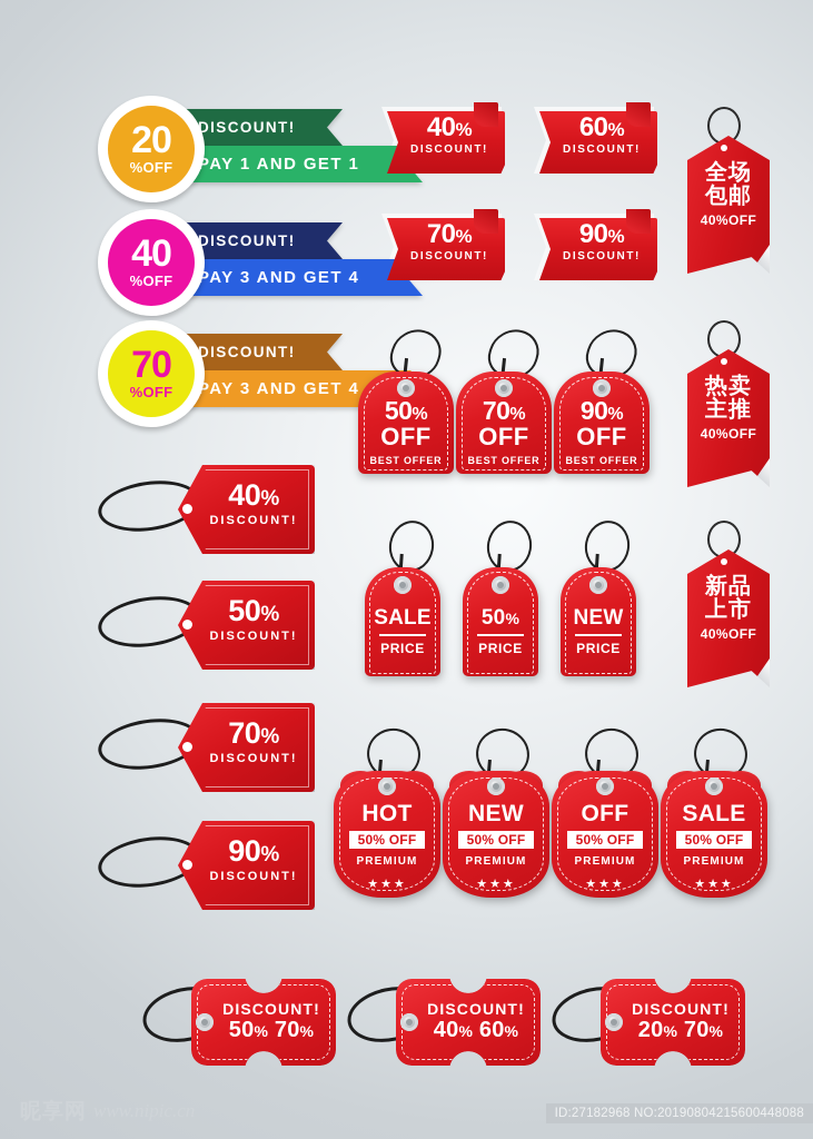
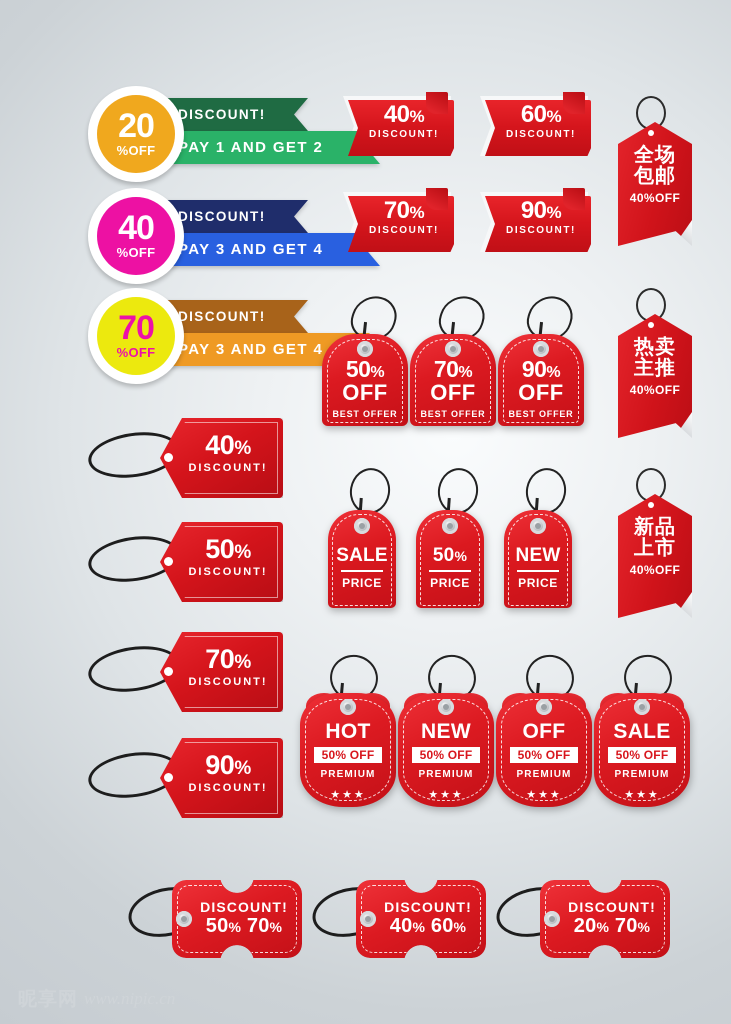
  DISCOUNT!
- PAY 1 AND GET 1
+ PAY 1 AND GET 2
  20
  %OFF
  DISCOUNT!
  PAY 3 AND GET 4
  40
  %OFF
  DISCOUNT!
  PAY 3 AND GET 4
  70
  %OFF
  40%
  DISCOUNT!
  60%
  DISCOUNT!
  70%
  DISCOUNT!
  90%
  DISCOUNT!
  全场
  包邮
  40%OFF
  热卖
  主推
  40%OFF
  新品
  上市
  40%OFF
  40%
  DISCOUNT!
  50%
  DISCOUNT!
  70%
  DISCOUNT!
  90%
  DISCOUNT!
  50%
  OFF
  BEST OFFER
  70%
  OFF
  BEST OFFER
  90%
  OFF
  BEST OFFER
  SALE
  PRICE
  50%
  PRICE
  NEW
  PRICE
  HOT
  50% OFF
  PREMIUM
  ★★★
  NEW
  50% OFF
  PREMIUM
  ★★★
  OFF
  50% OFF
  PREMIUM
  ★★★
  SALE
  50% OFF
  PREMIUM
  ★★★
  DISCOUNT!
  50% 70%
  DISCOUNT!
  40% 60%
  DISCOUNT!
  20% 70%
- ID:27182968 NO:20190804215600448088
